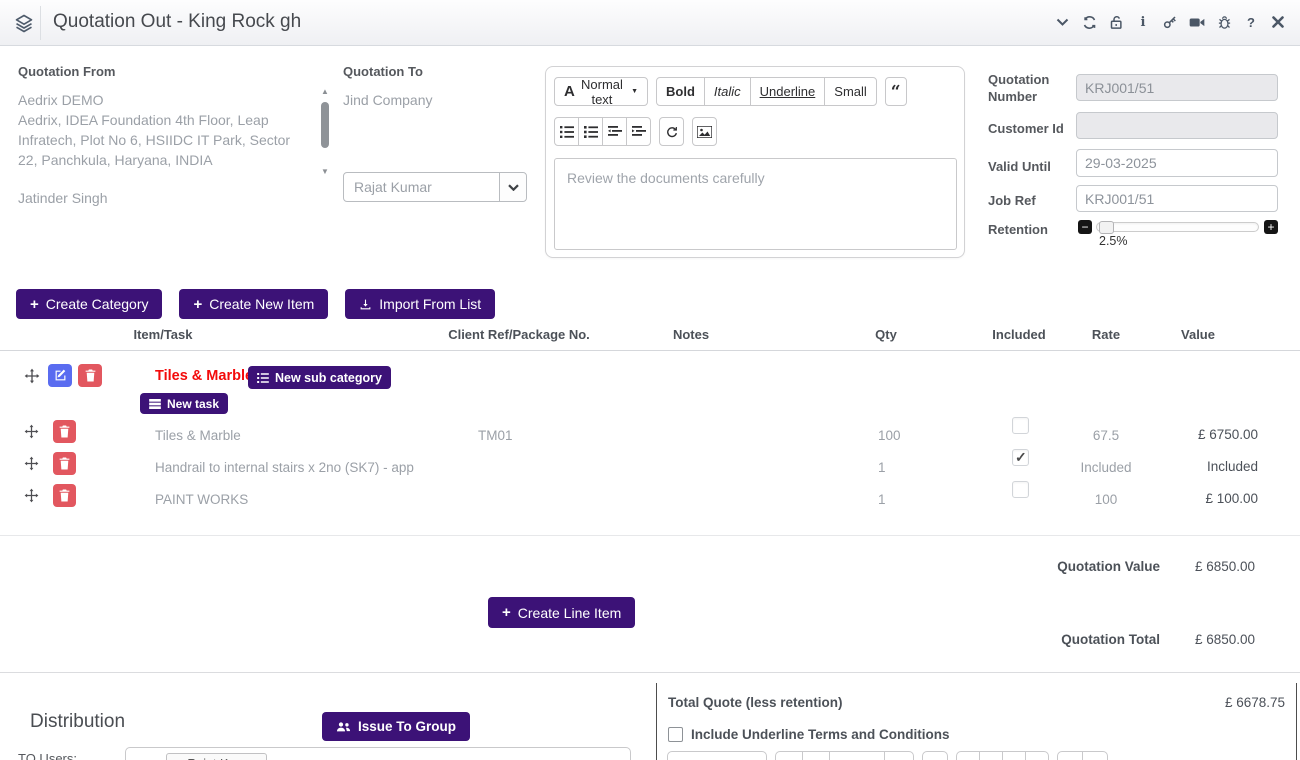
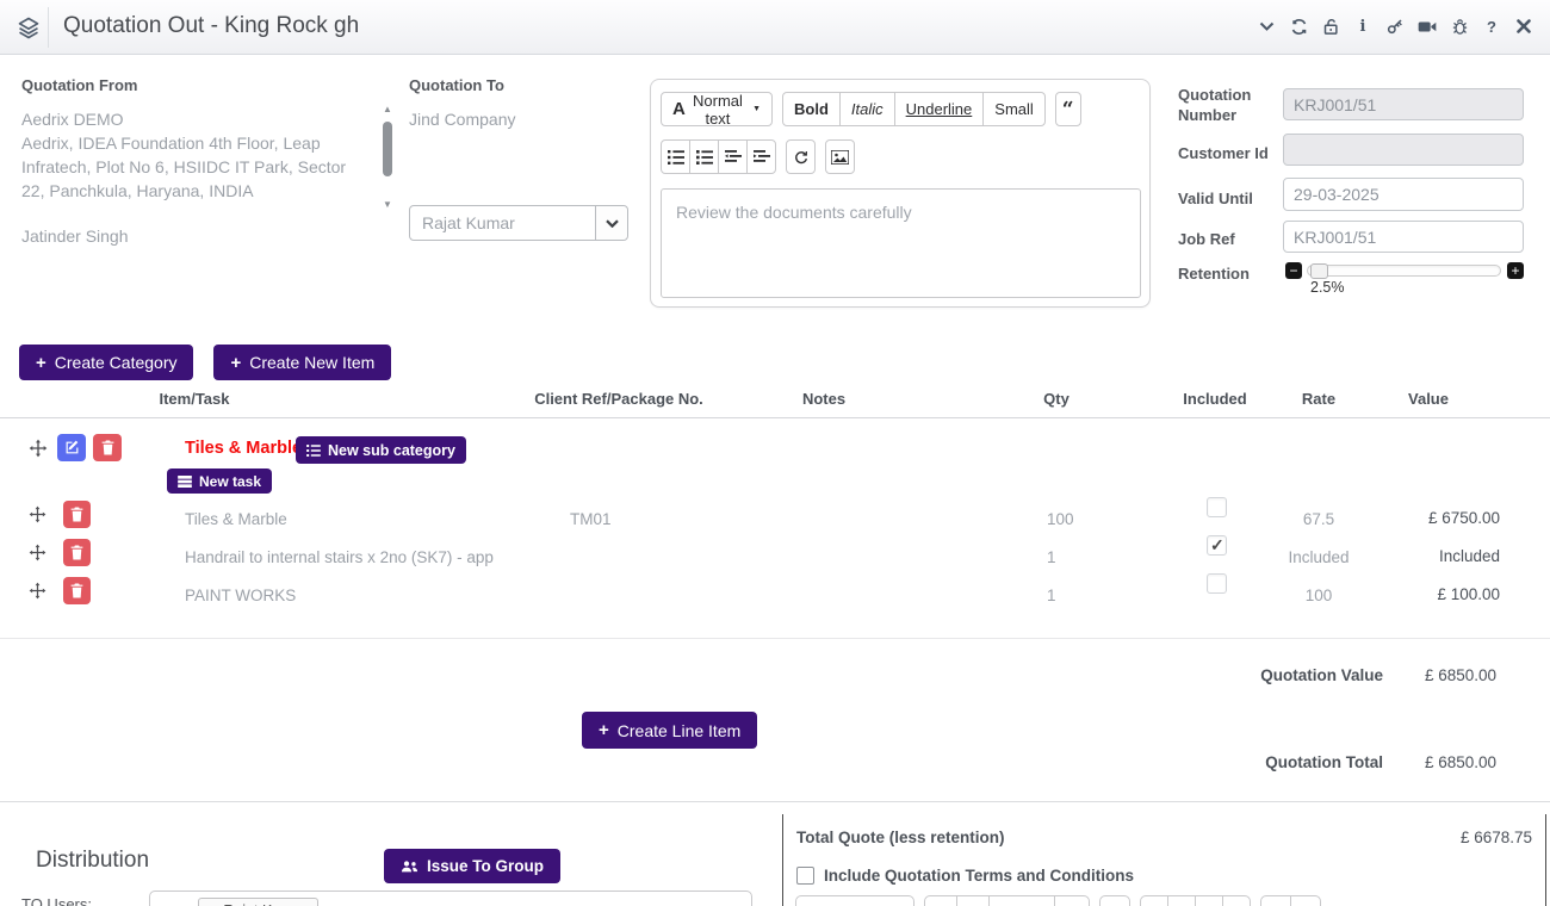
  Quotation Out - King Rock gh
  i
  ?
  Quotation From
  Aedrix DEMO
  Aedrix, IDEA Foundation 4th Floor, Leap Infratech, Plot No 6, HSIIDC IT Park, Sector 22, Panchkula, Haryana, INDIA
  ▲
  ▼
  Jatinder Singh
  Quotation To
  Jind Company
  Rajat Kumar
  A
  Normal text
  Bold
  Italic
  Underline
  Small
  “
  Review the documents carefully
  Quotation Number
  KRJ001/51
  Customer Id
  Valid Until
  29-03-2025
  Job Ref
  KRJ001/51
  Retention
  −
  +
  2.5%
  +
  Create Category
  +
  Create New Item
- Import From List
  Item/Task
  Client Ref/Package No.
  Notes
  Qty
  Included
  Rate
  Value
  Tiles & Marbl
  New sub category
  New task
  Tiles & Marble
  TM01
  100
  67.5
  £ 6750.00
  Handrail to internal stairs x 2no (SK7) - app
  1
  Included
  Included
  PAINT WORKS
  1
  100
  £ 100.00
  Quotation Value
  £ 6850.00
  +
  Create Line Item
  Quotation Total
  £ 6850.00
  Distribution
  Issue To Group
  TO Users:
  Total Quote (less retention)
  £ 6678.75
- Include Underline Terms and Conditions
+ Include Quotation Terms and Conditions
